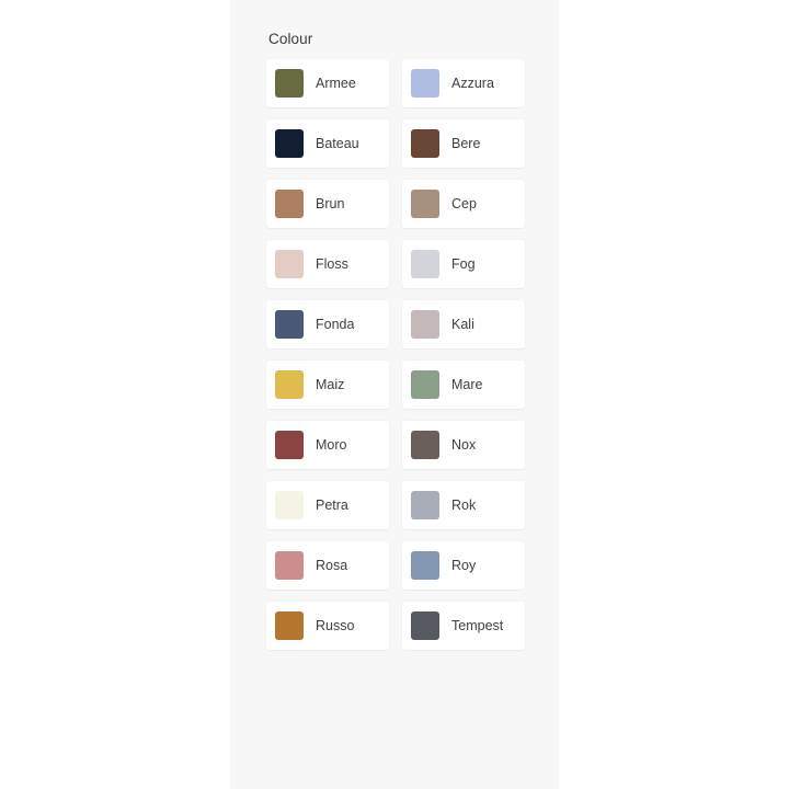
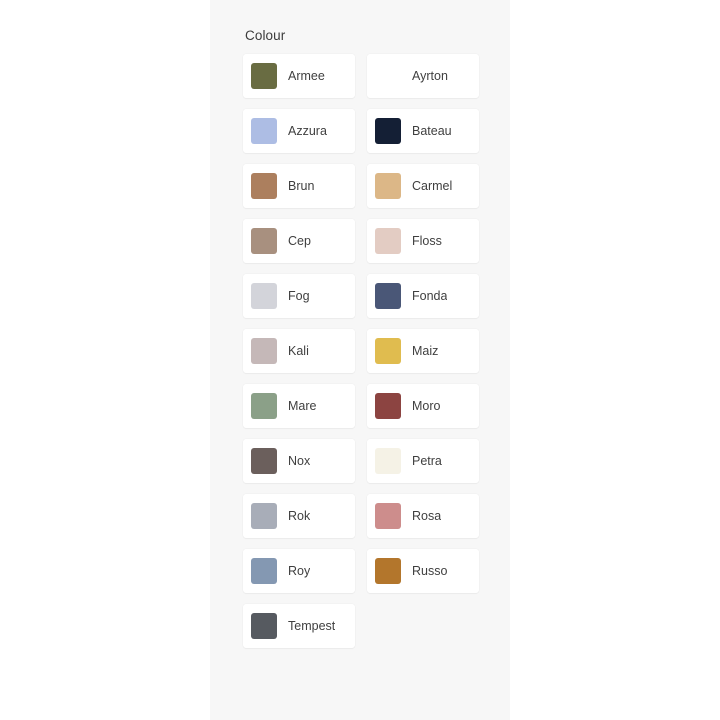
  Colour
  Armee
+ Ayrton
  Azzura
  Bateau
- Bere
  Brun
+ Carmel
  Cep
  Floss
  Fog
  Fonda
  Kali
  Maiz
  Mare
  Moro
  Nox
  Petra
  Rok
  Rosa
  Roy
  Russo
  Tempest
